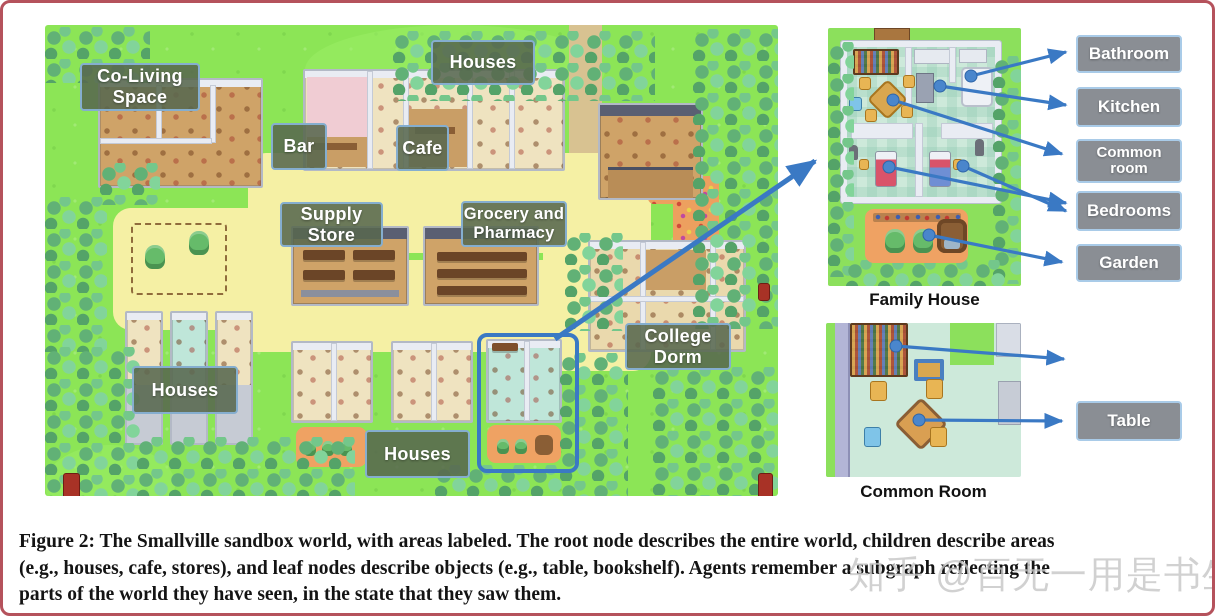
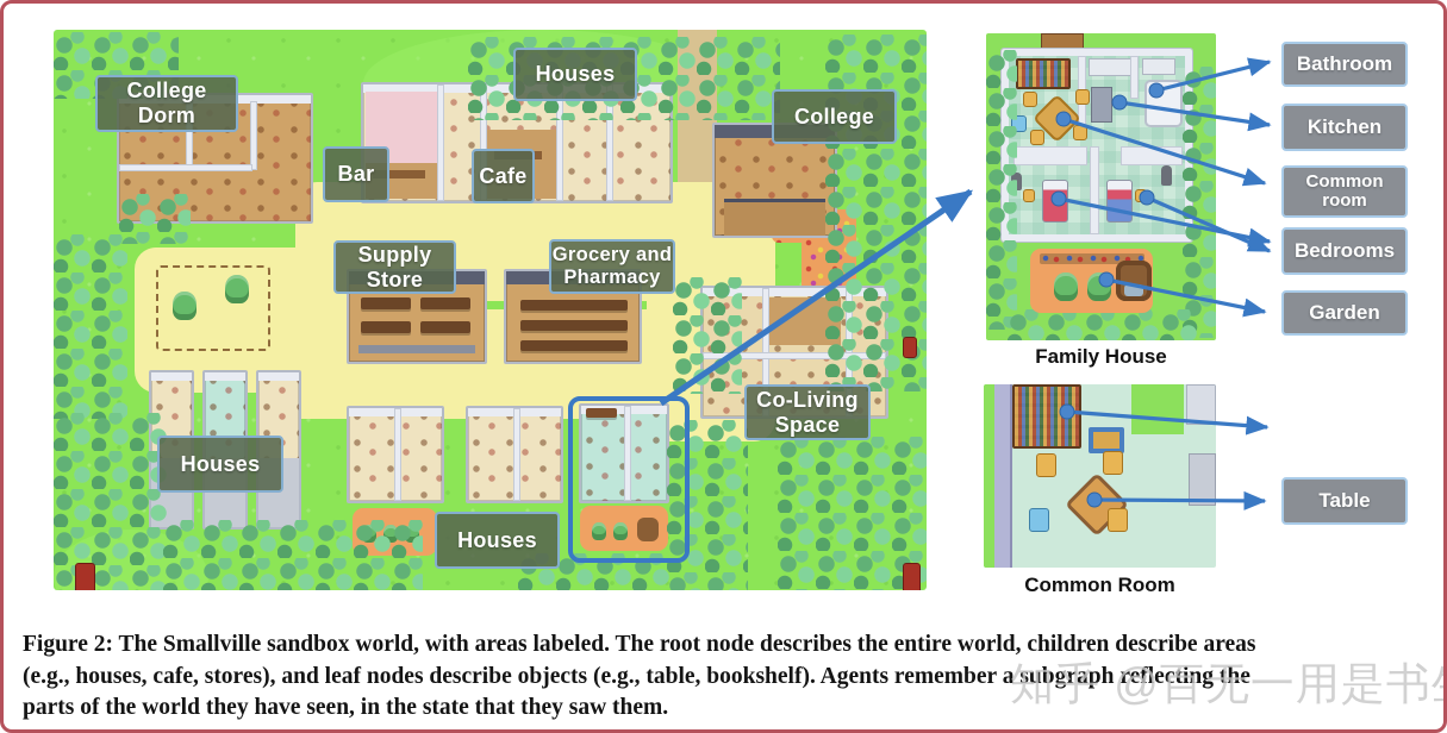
- Co-Living Space
+ College Dorm
  Houses
+ College
  Bar
  Cafe
  Supply Store
  Grocery and Pharmacy
- College Dorm
+ Co-Living Space
  Houses
  Houses
  Family House
  Common Room
  Bathroom
  Kitchen
  Common room
  Bedrooms
  Garden
  Table
  Figure 2: The Smallville sandbox world, with areas labeled. The root node describes the entire world, children describe areas
  (e.g., houses, cafe, stores), and leaf nodes describe objects (e.g., table, bookshelf). Agents remember a subgraph reflecting the
  parts of the world they have seen, in the state that they saw them.
  知乎 @百无一用是书
